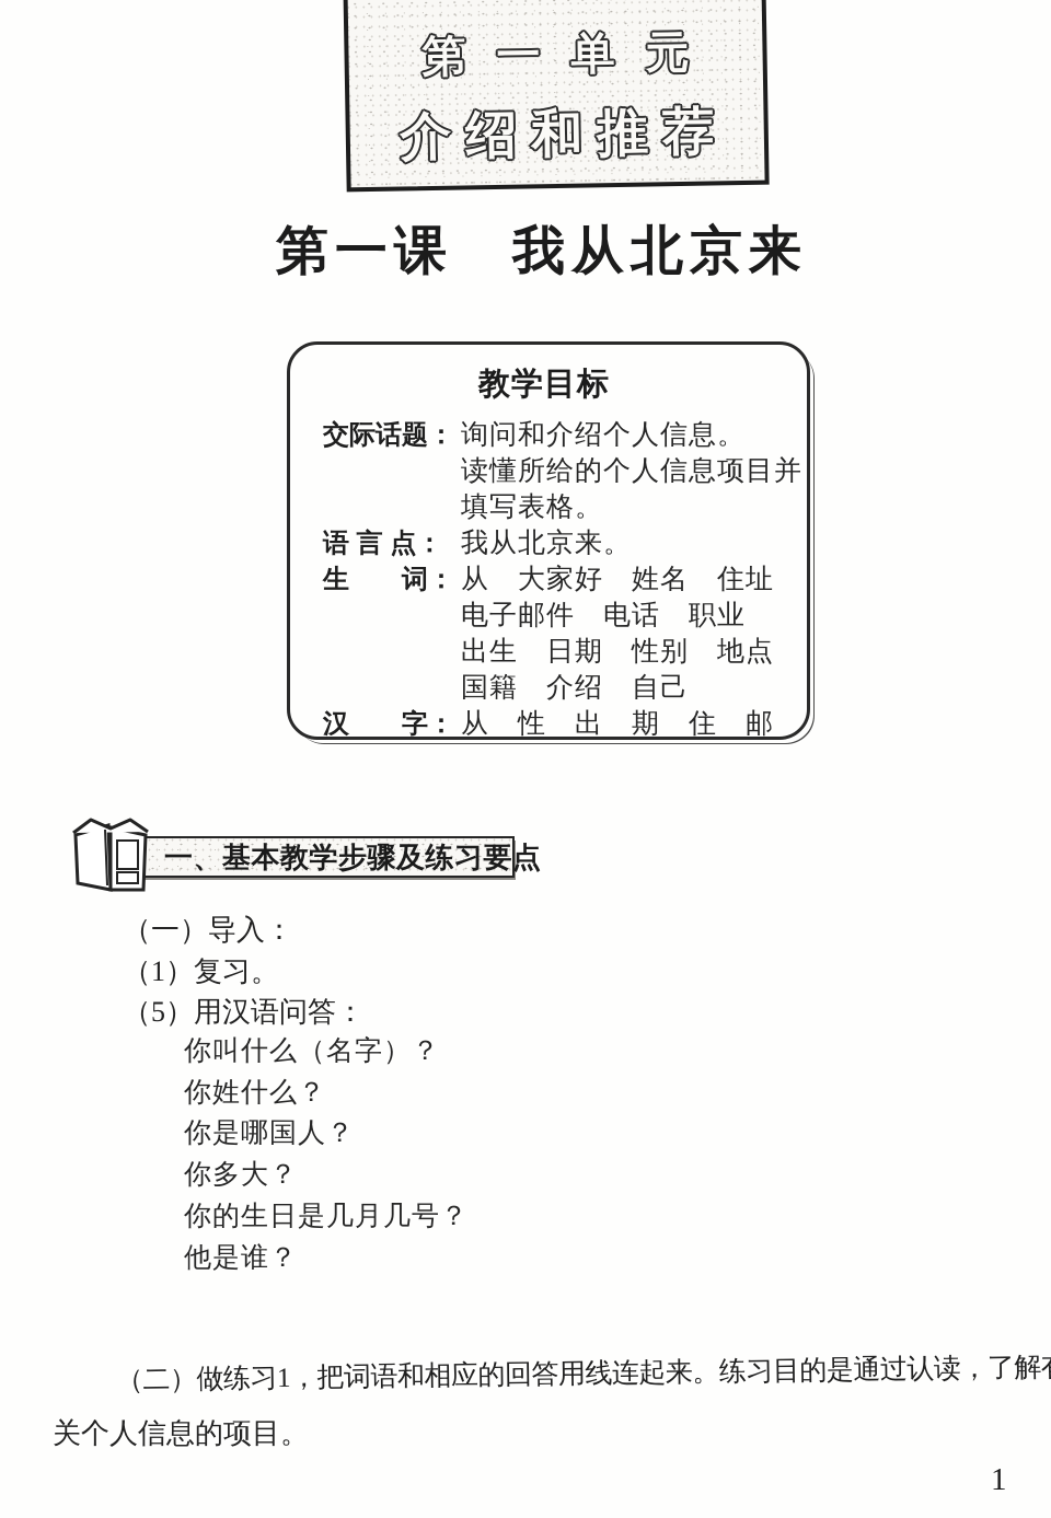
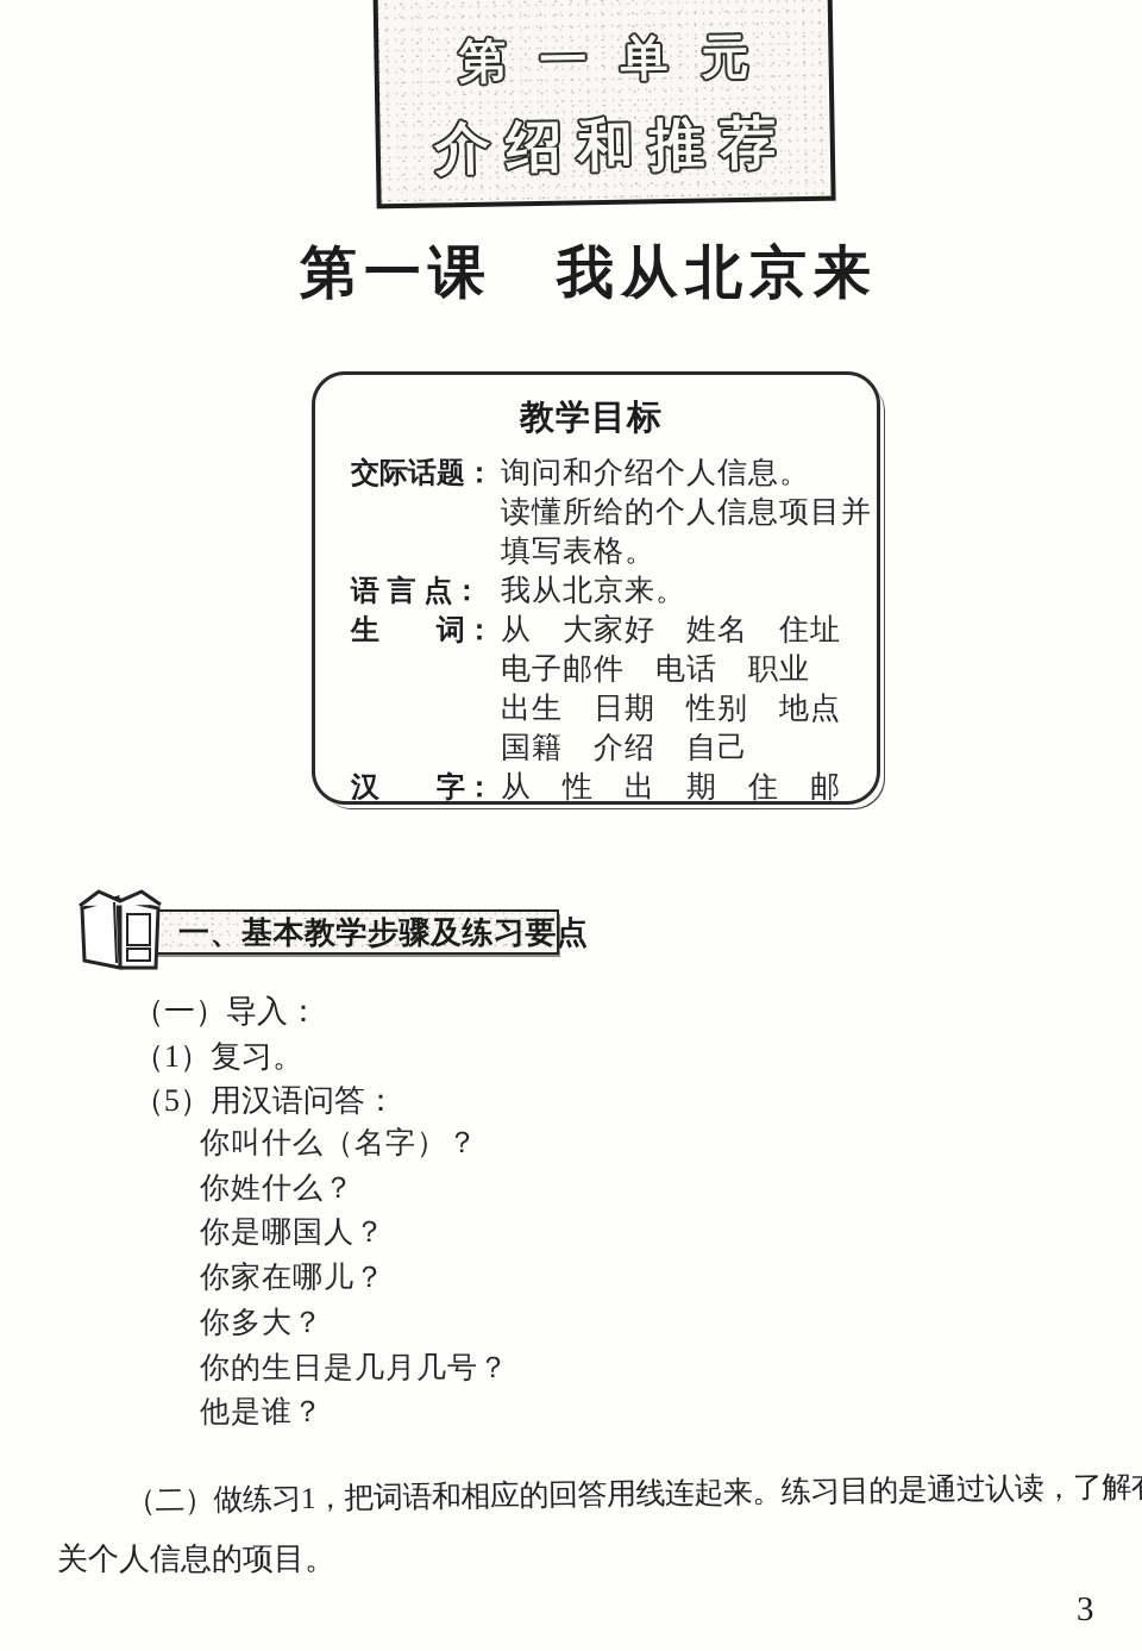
  第一单元
  介绍和推荐
  第一课 我从北京来
  教学目标
  交际话题：
  询问和介绍个人信息。
  读懂所给的个人信息项目并
  填写表格。
  语 言 点：
  我从北京来。
  生 词：
  从 大家好 姓名 住址
  电子邮件 电话 职业
  出生 日期 性别 地点
  国籍 介绍 自己
  汉 字：
  从 性 出 期 住 邮
  一、基本教学步骤及练习要点
  （一）导入：
  （1）复习。
  （5）用汉语问答：
  你叫什么（名字）？
  你姓什么？
  你是哪国人？
+ 你家在哪儿？
  你多大？
  你的生日是几月几号？
  他是谁？
  （二）做练习1，把词语和相应的回答用线连起来。练习目的是通过认读，了解
  关个人信息的项目。
- 1
+ 3
